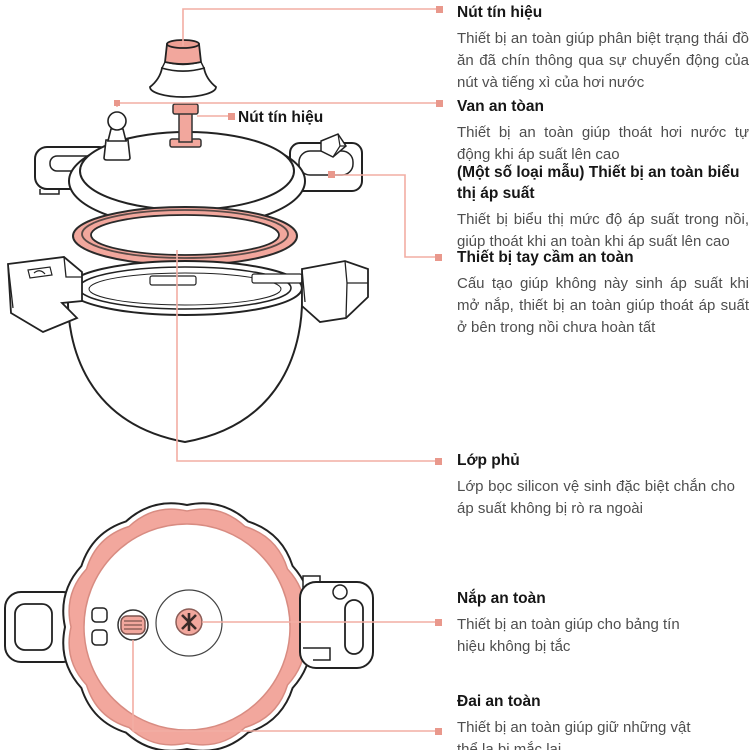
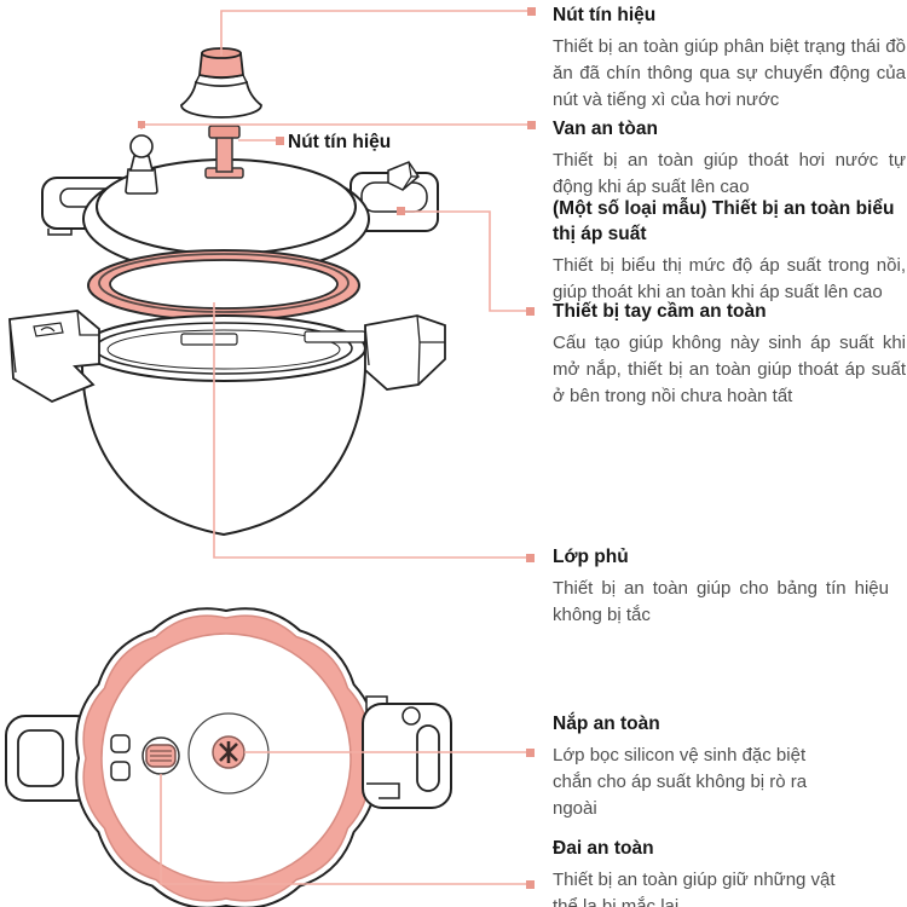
  Nút tín hiệu
  Nút tín hiệu
  Thiết bị an toàn giúp phân biệt trạng thái đồ ăn đã chín thông qua sự chuyển động của nút và tiếng xì của hơi nước
  Van an tòan
  Thiết bị an toàn giúp thoát hơi nước tự động khi áp suất lên cao
  (Một số loại mẫu) Thiết bị an toàn biểu thị áp suất
  Thiết bị biểu thị mức độ áp suất trong nồi, giúp thoát khi an toàn khi áp suất lên cao
  Thiết bị tay cầm an toàn
  Cấu tạo giúp không này sinh áp suất khi mở nắp, thiết bị an toàn giúp thoát áp suất ở bên trong nồi chưa hoàn tất
  Lớp phủ
- Lớp bọc silicon vệ sinh đặc biệt chắn cho áp suất không bị rò ra ngoài
+ Thiết bị an toàn giúp cho bảng tín hiệu không bị tắc
  Nắp an toàn
- Thiết bị an toàn giúp cho bảng tín hiệu không bị tắc
+ Lớp bọc silicon vệ sinh đặc biệt chắn cho áp suất không bị rò ra ngoài
  Đai an toàn
